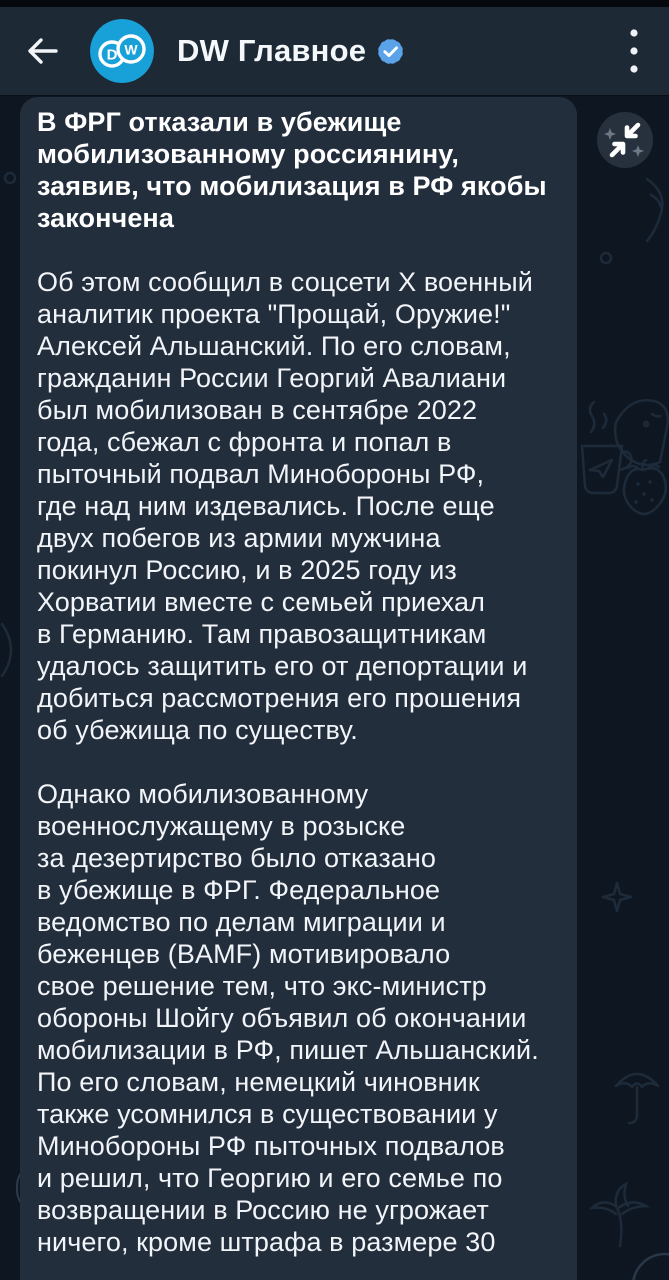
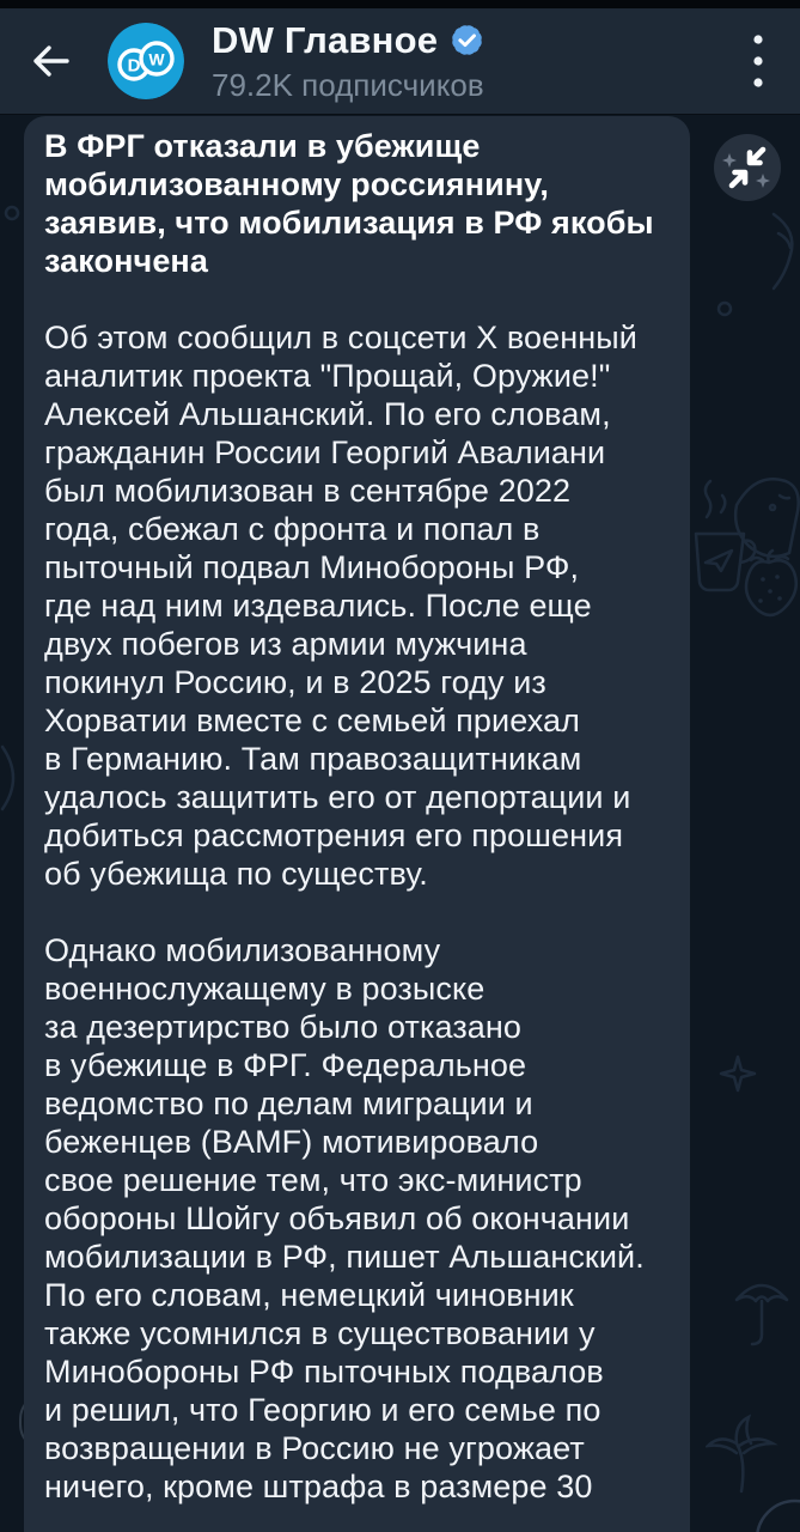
  D
  W
  DW Главное
+ 79.2K подписчиков
  В ФРГ отказали в убежище
  мобилизованному россиянину,
  заявив, что мобилизация в РФ якобы
  закончена
  Об этом сообщил в соцсети X военный
  аналитик проекта "Прощай, Оружие!"
  Алексей Альшанский. По его словам,
  гражданин России Георгий Авалиани
  был мобилизован в сентябре 2022
  года, сбежал с фронта и попал в
  пыточный подвал Минобороны РФ,
  где над ним издевались. После еще
  двух побегов из армии мужчина
  покинул Россию, и в 2025 году из
  Хорватии вместе с семьей приехал
  в Германию. Там правозащитникам
  удалось защитить его от депортации и
  добиться рассмотрения его прошения
  об убежища по существу.
  Однако мобилизованному
  военнослужащему в розыске
  за дезертирство было отказано
  в убежище в ФРГ. Федеральное
  ведомство по делам миграции и
  беженцев (BAMF) мотивировало
  свое решение тем, что экс-министр
  обороны Шойгу объявил об окончании
  мобилизации в РФ, пишет Альшанский.
  По его словам, немецкий чиновник
  также усомнился в существовании у
  Минобороны РФ пыточных подвалов
  и решил, что Георгию и его семье по
  возвращении в Россию не угрожает
  ничего, кроме штрафа в размере 30
